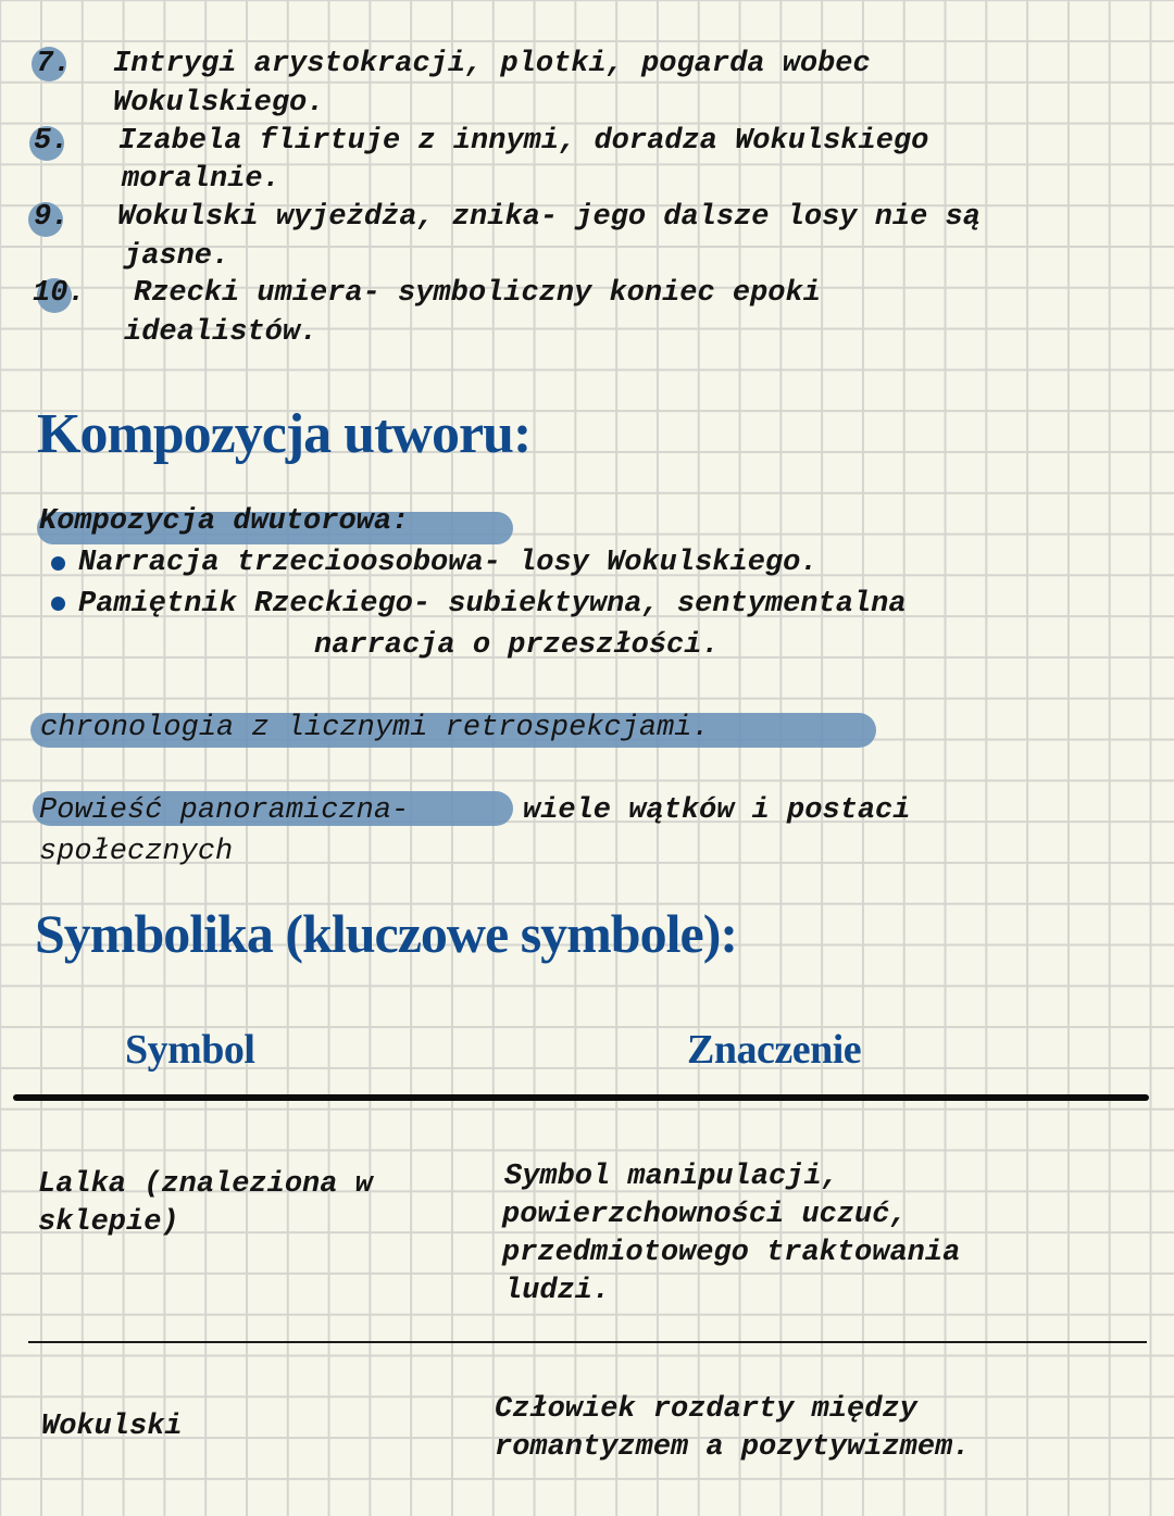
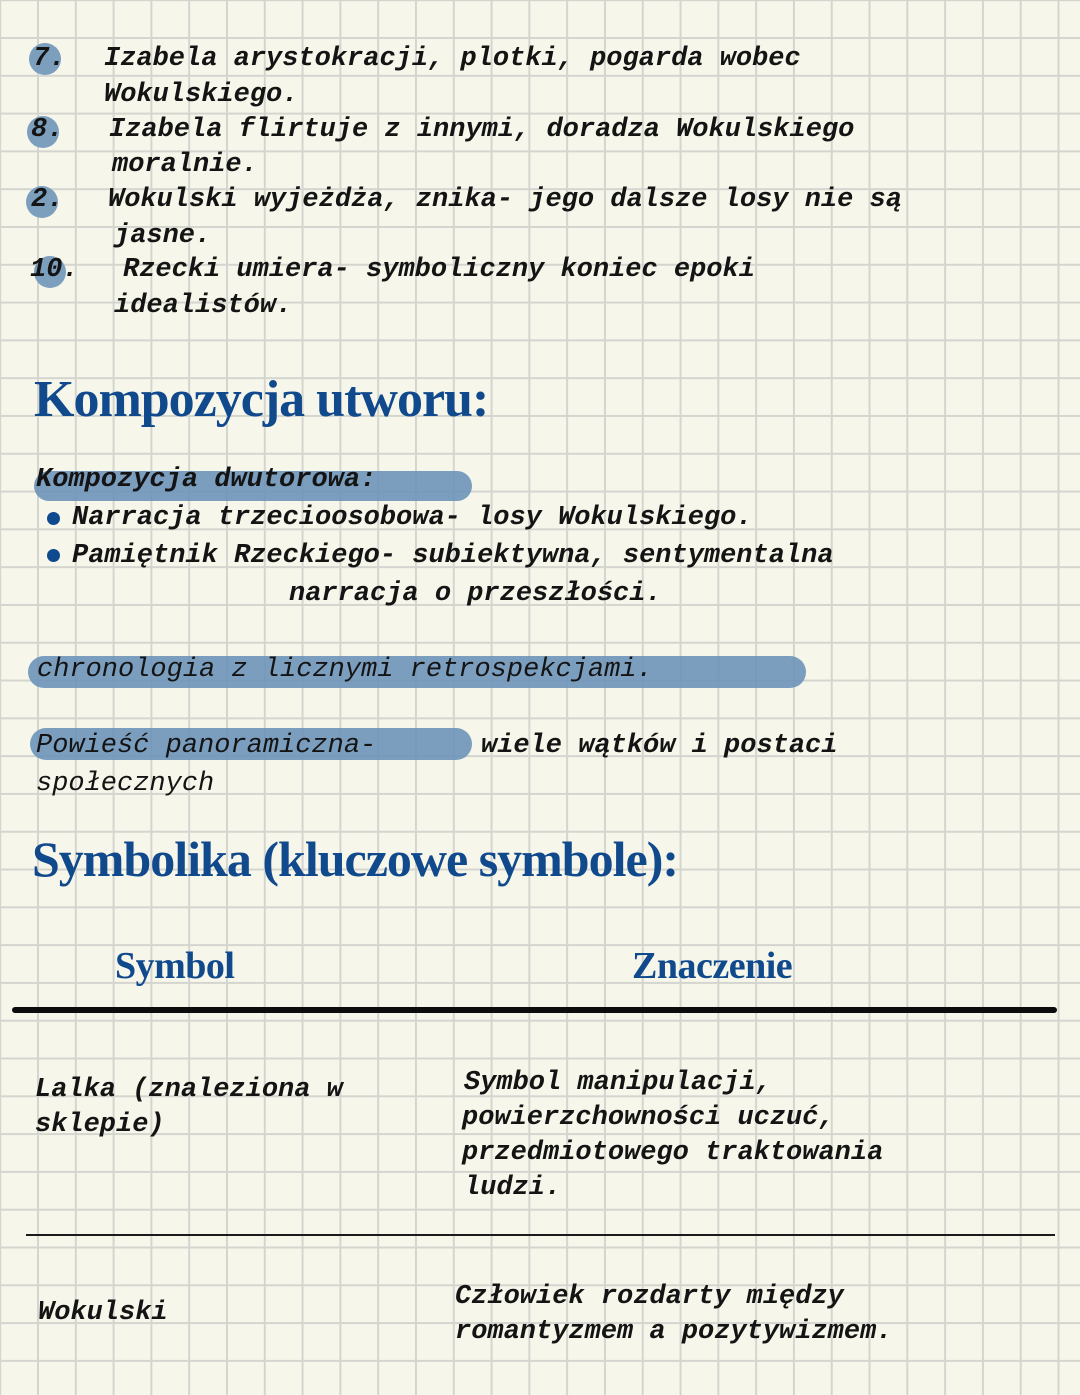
  7.
- Intrygi arystokracji, plotki, pogarda wobec
+ Izabela arystokracji, plotki, pogarda wobec
  Wokulskiego.
- 5.
+ 8.
  Izabela flirtuje z innymi, doradza Wokulskiego
  moralnie.
- 9.
+ 2.
  Wokulski wyjeżdża, znika- jego dalsze losy nie są
  jasne.
  10.
  Rzecki umiera- symboliczny koniec epoki
  idealistów.
  Kompozycja utworu:
  Kompozycja dwutorowa:
  Narracja trzecioosobowa- losy Wokulskiego.
  Pamiętnik Rzeckiego- subiektywna, sentymentalna
  narracja o przeszłości.
  chronologia z licznymi retrospekcjami.
  Powieść panoramiczna-
  wiele wątków i postaci
  społecznych
  Symbolika (kluczowe symbole):
  Symbol
  Znaczenie
  Lalka (znaleziona w
  sklepie)
  Symbol manipulacji,
  powierzchowności uczuć,
  przedmiotowego traktowania
  ludzi.
  Wokulski
  Człowiek rozdarty między
  romantyzmem a pozytywizmem.
